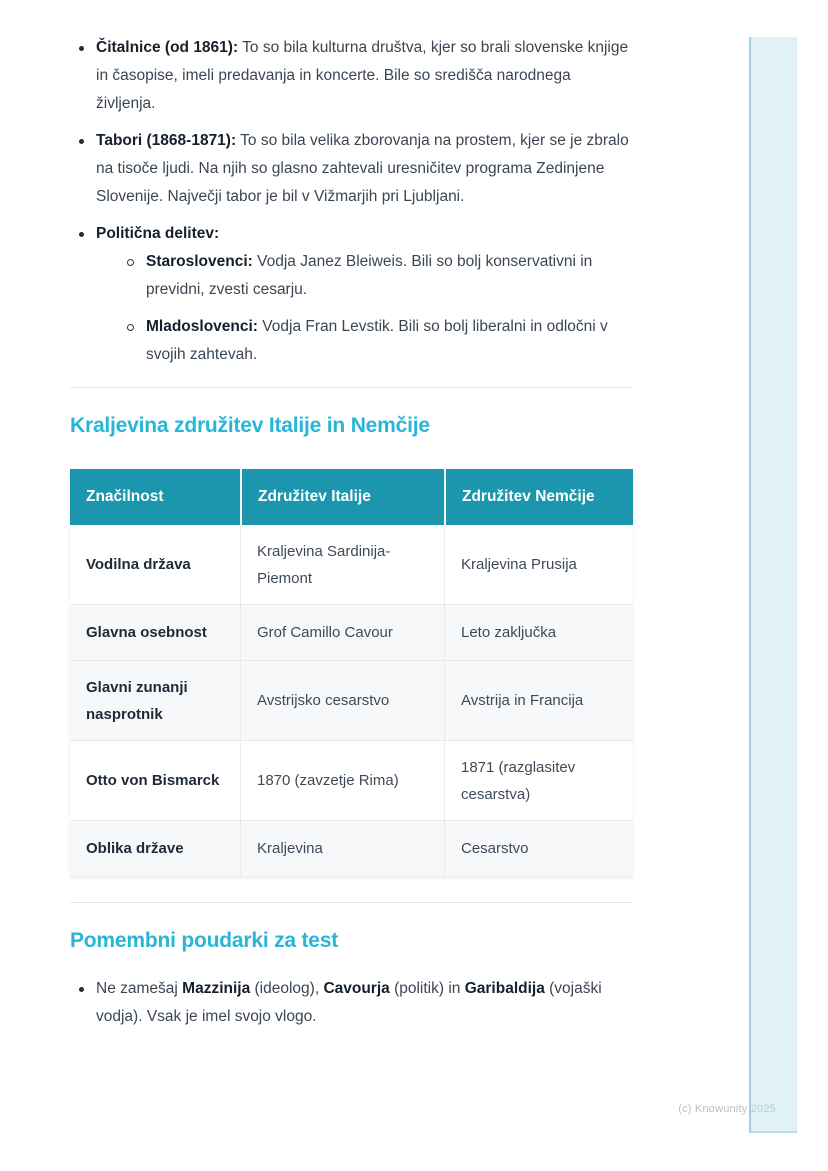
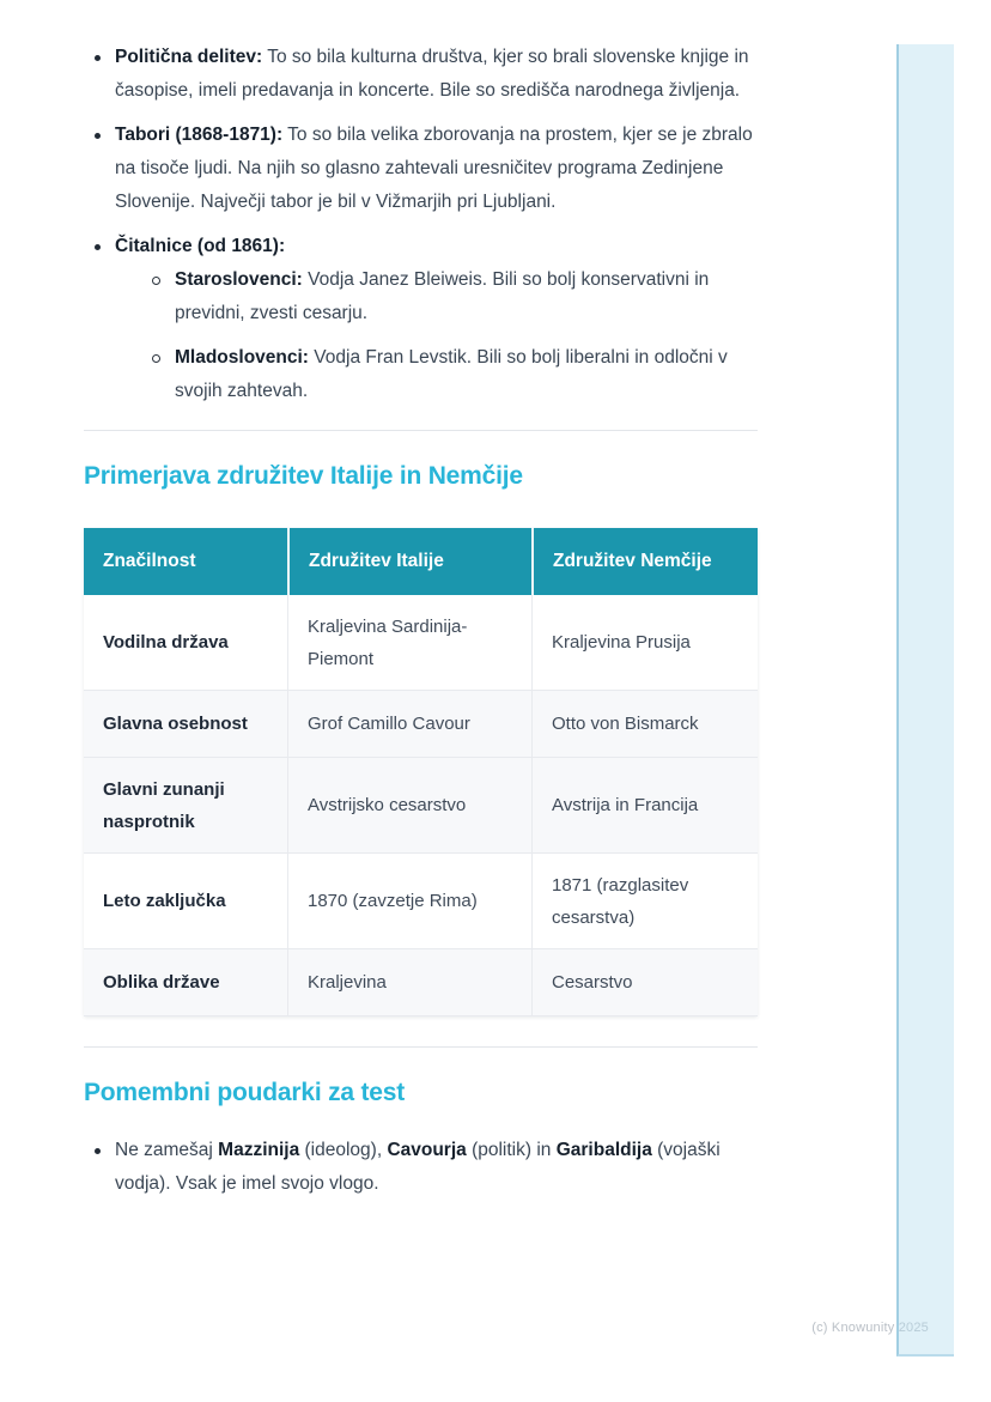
- Čitalnice (od 1861): To so bila kulturna društva, kjer so brali slovenske knjige in časopise, imeli predavanja in koncerte. Bile so središča narodnega življenja.
+ Politična delitev: To so bila kulturna društva, kjer so brali slovenske knjige in časopise, imeli predavanja in koncerte. Bile so središča narodnega življenja.
  Tabori (1868-1871): To so bila velika zborovanja na prostem, kjer se je zbralo na tisoče ljudi. Na njih so glasno zahtevali uresničitev programa Zedinjene Slovenije. Največji tabor je bil v Vižmarjih pri Ljubljani.
- Politična delitev:
+ Čitalnice (od 1861):
  Staroslovenci: Vodja Janez Bleiweis. Bili so bolj konservativni in previdni, zvesti cesarju.
  Mladoslovenci: Vodja Fran Levstik. Bili so bolj liberalni in odločni v svojih zahtevah.
- Kraljevina združitev Italije in Nemčije
+ Primerjava združitev Italije in Nemčije
  Značilnost	Združitev Italije	Združitev Nemčije
  Vodilna država	Kraljevina Sardinija-Piemont	Kraljevina Prusija
- Glavna osebnost	Grof Camillo Cavour	Leto zaključka
+ Glavna osebnost	Grof Camillo Cavour	Otto von Bismarck
  Glavni zunanji nasprotnik	Avstrijsko cesarstvo	Avstrija in Francija
- Otto von Bismarck	1870 (zavzetje Rima)	1871 (razglasitev cesarstva)
+ Leto zaključka	1870 (zavzetje Rima)	1871 (razglasitev cesarstva)
  Oblika države	Kraljevina	Cesarstvo
  Pomembni poudarki za test
  Ne zamešaj Mazzinija (ideolog), Cavourja (politik) in Garibaldija (vojaški vodja). Vsak je imel svojo vlogo.
  (c) Knowunity 2025
